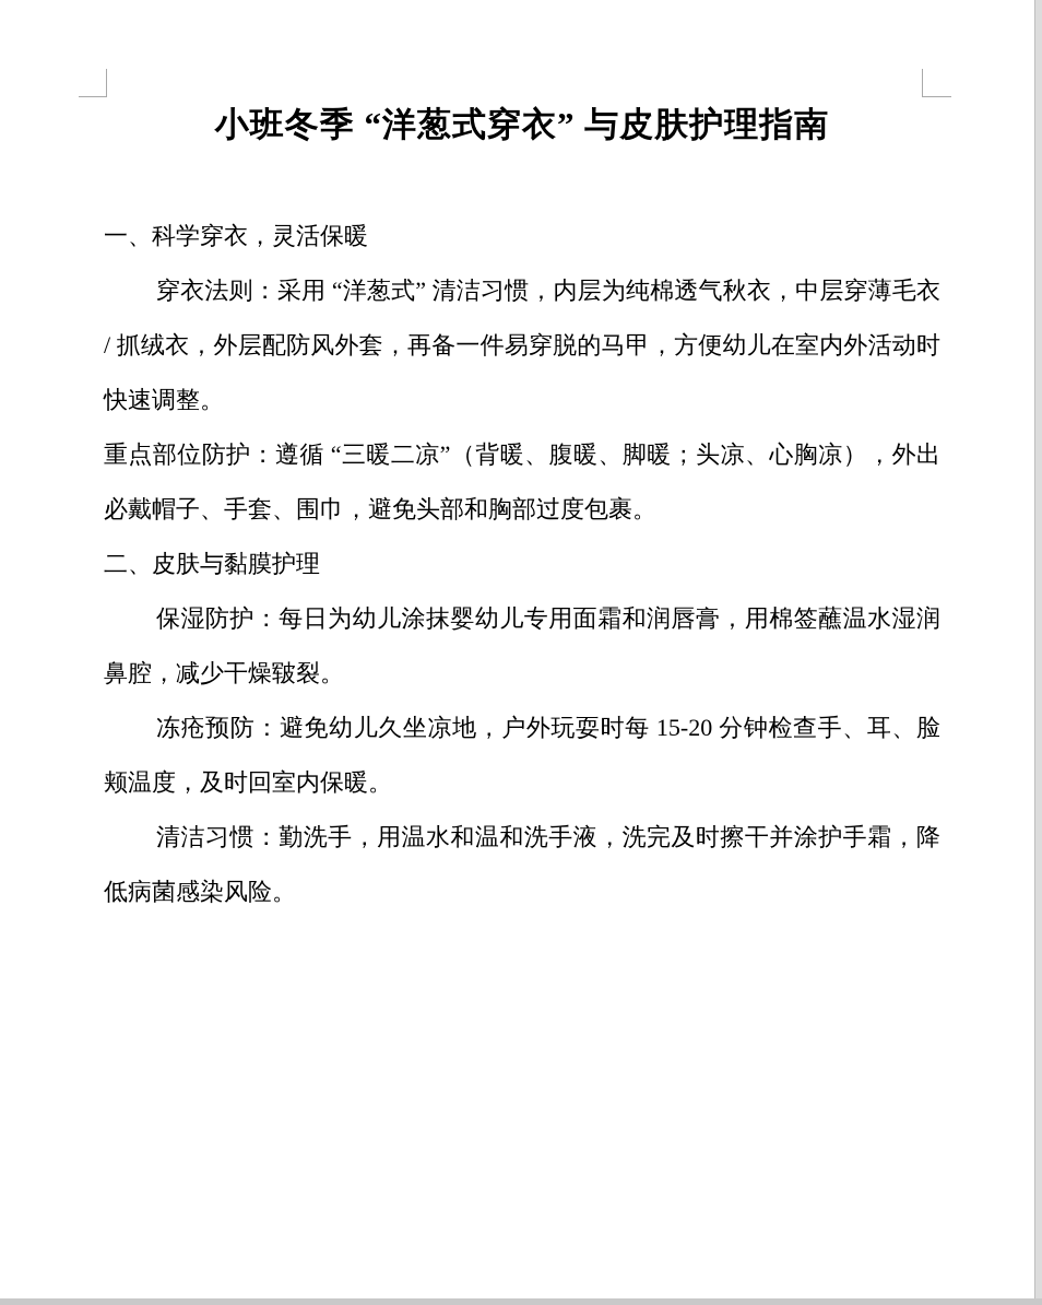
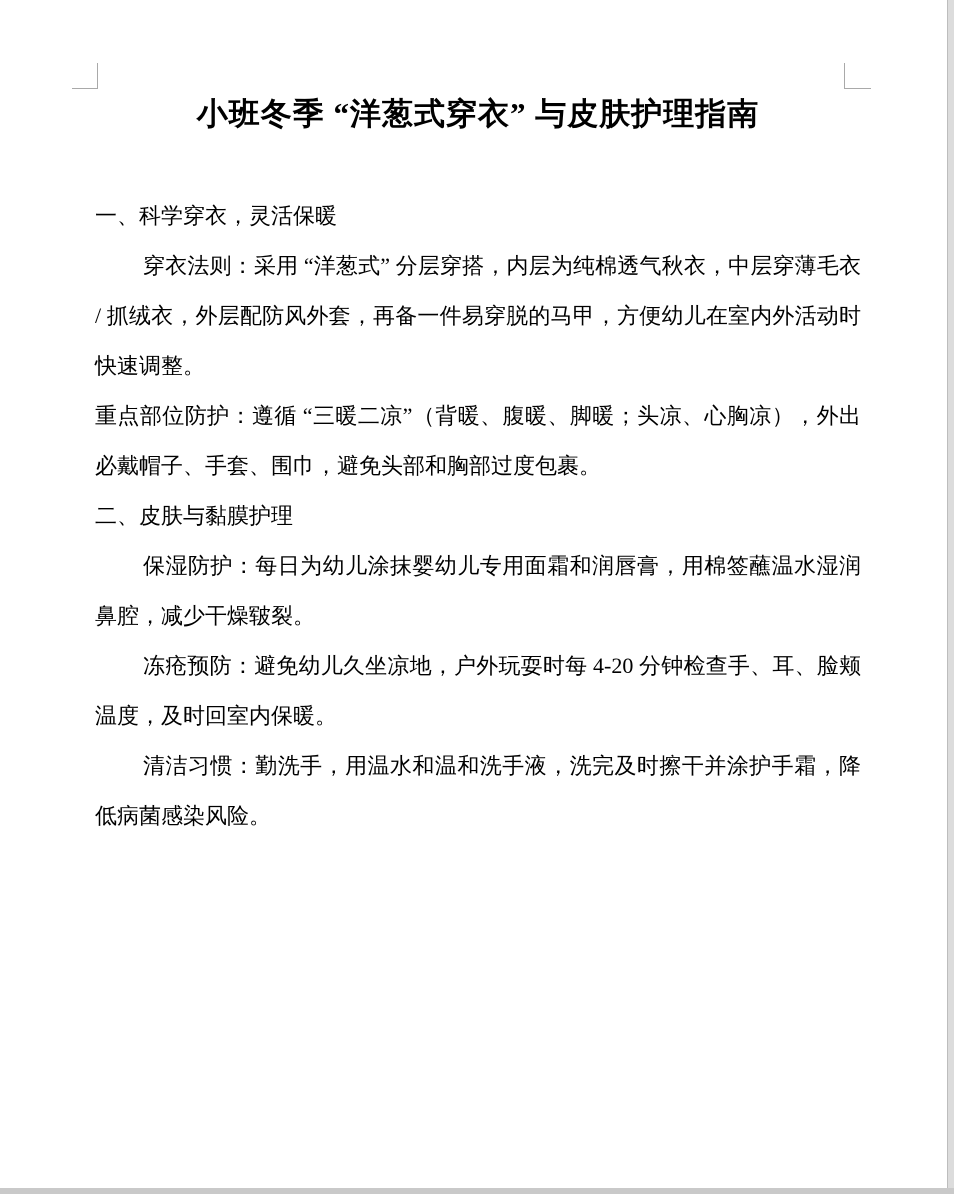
  小班冬季 “洋葱式穿衣” 与皮肤护理指南
  一、科学穿衣，灵活保暖
- 穿衣法则：采用 “洋葱式” 清洁习惯，内层为纯棉透气秋衣，中层穿薄毛衣 / 抓绒衣，外层配防风外套，再备一件易穿脱的马甲，方便幼儿在室内外活动时快速调整。
+ 穿衣法则：采用 “洋葱式” 分层穿搭，内层为纯棉透气秋衣，中层穿薄毛衣 / 抓绒衣，外层配防风外套，再备一件易穿脱的马甲，方便幼儿在室内外活动时快速调整。
  重点部位防护：遵循 “三暖二凉”（背暖、腹暖、脚暖；头凉、心胸凉），外出必戴帽子、手套、围巾，避免头部和胸部过度包裹。
  二、皮肤与黏膜护理
  保湿防护：每日为幼儿涂抹婴幼儿专用面霜和润唇膏，用棉签蘸温水湿润鼻腔，减少干燥皲裂。
- 冻疮预防：避免幼儿久坐凉地，户外玩耍时每 15-20 分钟检查手、耳、脸颊温度，及时回室内保暖。
+ 冻疮预防：避免幼儿久坐凉地，户外玩耍时每 4-20 分钟检查手、耳、脸颊温度，及时回室内保暖。
  清洁习惯：勤洗手，用温水和温和洗手液，洗完及时擦干并涂护手霜，降低病菌感染风险。
